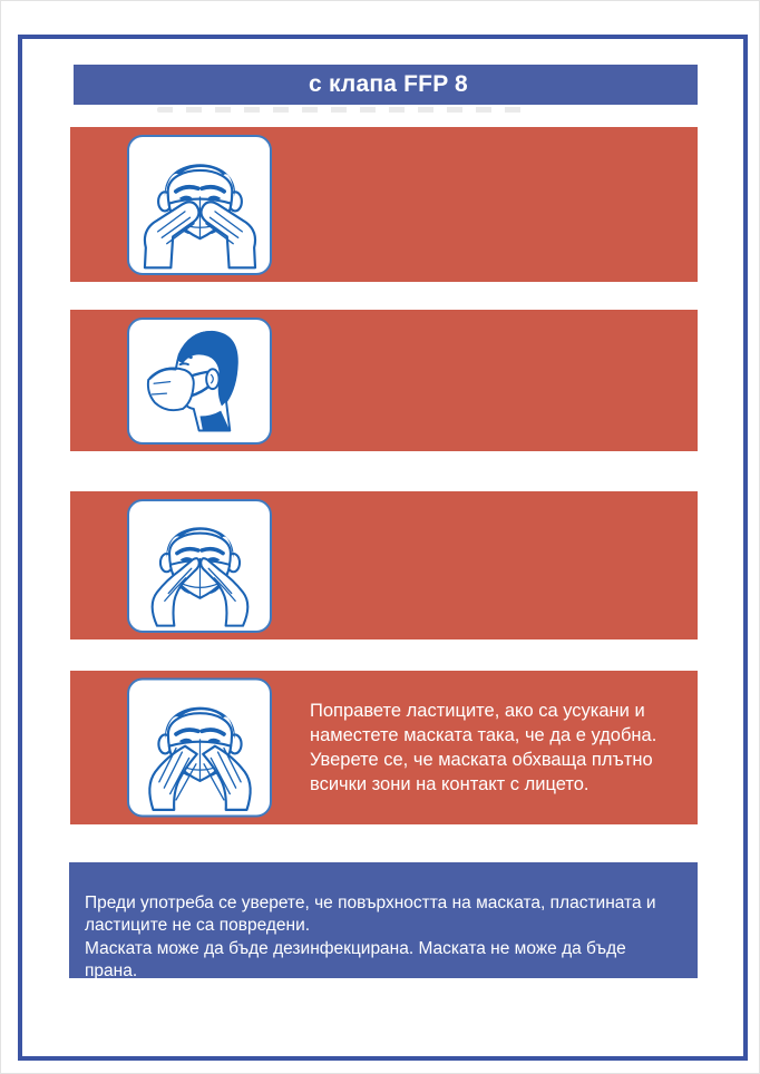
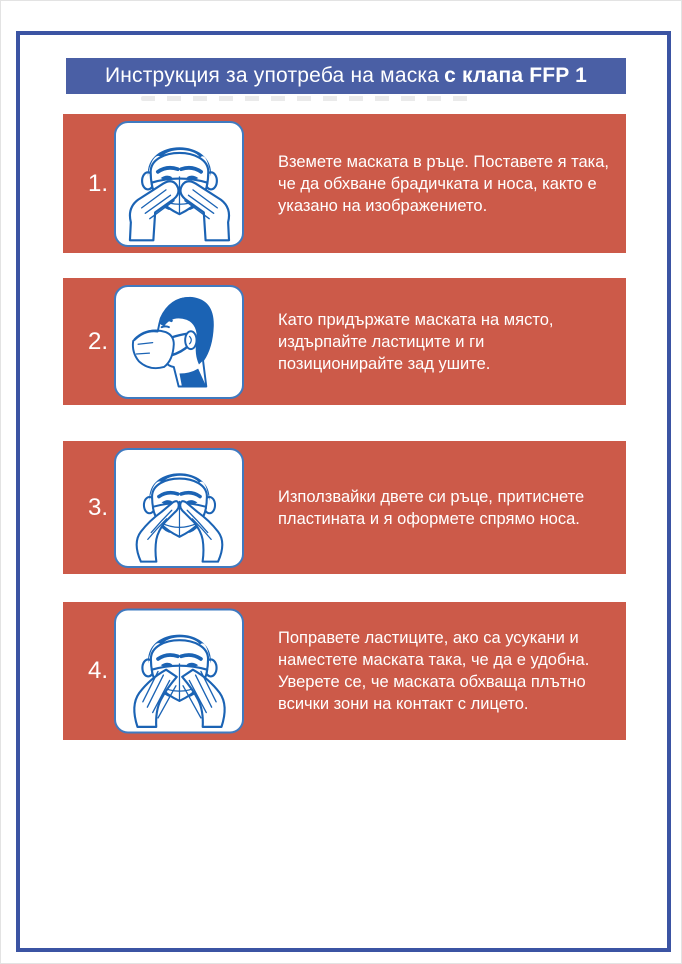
+ Инструкция за употреба на маска
- с клапа FFP 8
+ с клапа FFP 1
+ 1.
+ Вземете маската в ръце. Поставете я така,
+ че да обхване брадичката и носа, както е
+ указано на изображението.
+ 2.
+ Като придържате маската на място,
+ издърпайте ластиците и ги
+ позиционирайте зад ушите.
+ 3.
+ Използвайки двете си ръце, притиснете
+ пластината и я оформете спрямо носа.
+ 4.
  Поправете ластиците, ако са усукани и
  наместете маската така, че да е удобна.
  Уверете се, че маската обхваща плътно
  всички зони на контакт с лицето.
- Преди употреба се уверете, че повърхността на маската, пластината и
- ластиците не са повредени.
- Маската може да бъде дезинфекцирана. Маската не може да бъде прана.
